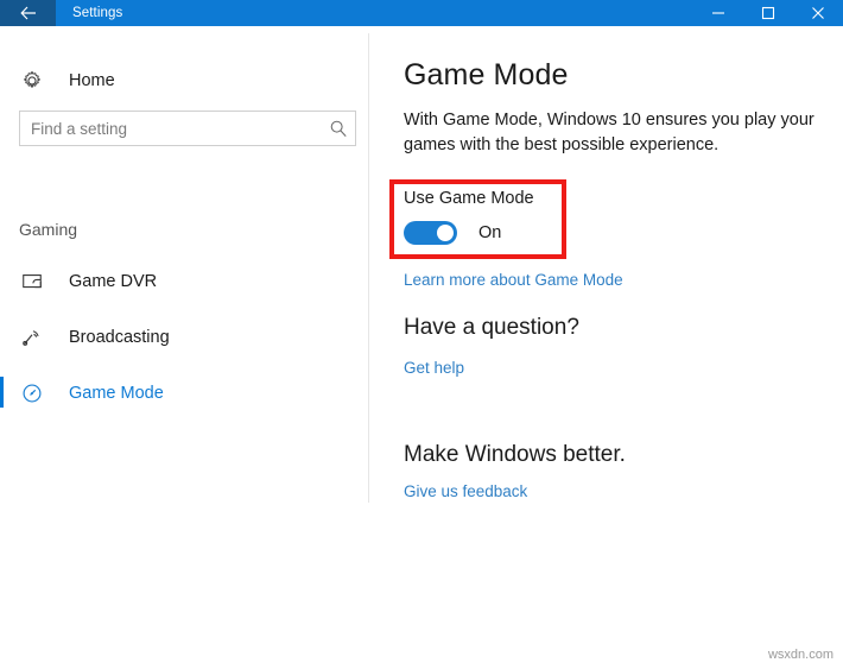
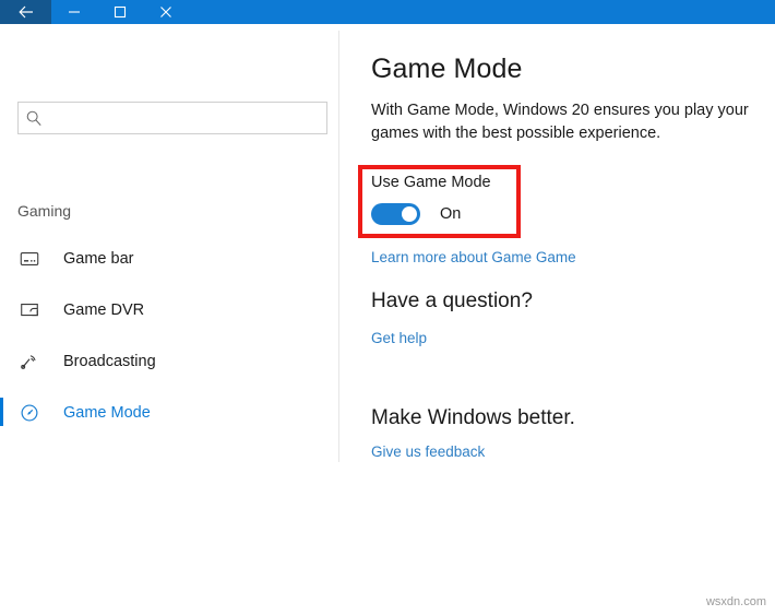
- Settings
- Home
- Find a setting
  Gaming
+ Game bar
  Game DVR
  Broadcasting
  Game Mode
  Game Mode
- With Game Mode, Windows 10 ensures you play your games with the best possible experience.
+ With Game Mode, Windows 20 ensures you play your games with the best possible experience.
  Use Game Mode
  On
- Learn more about Game Mode
+ Learn more about Game Game
  Have a question?
  Get help
  Make Windows better.
  Give us feedback
  wsxdn.com
